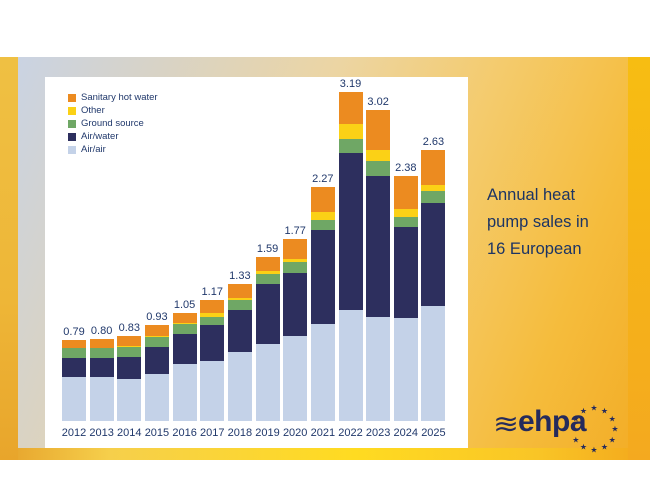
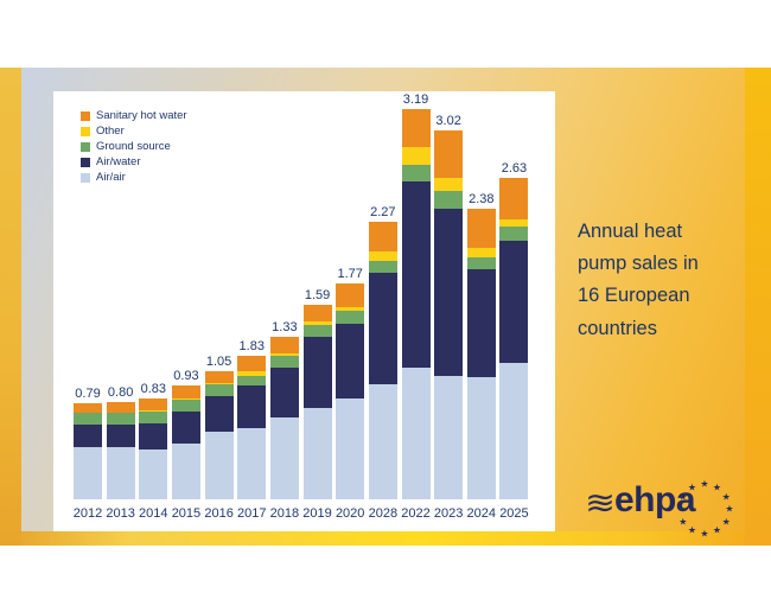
  Sanitary hot water
  Other
  Ground source
  Air/water
  Air/air
  0.79
  2012
  0.80
  2013
  0.83
  2014
  0.93
  2015
  1.05
  2016
- 1.17
+ 1.83
  2017
  1.33
  2018
  1.59
  2019
  1.77
  2020
  2.27
- 2021
+ 2028
  3.19
  2022
  3.02
  2023
  2.38
  2024
  2.63
  2025
  Annual heat
  pump sales in
  16 European
+ countries
  ★
  ★
  ★
  ★
  ★
  ★
  ★
  ★
  ★
  ★
  ★
  ≋
  ehpa
